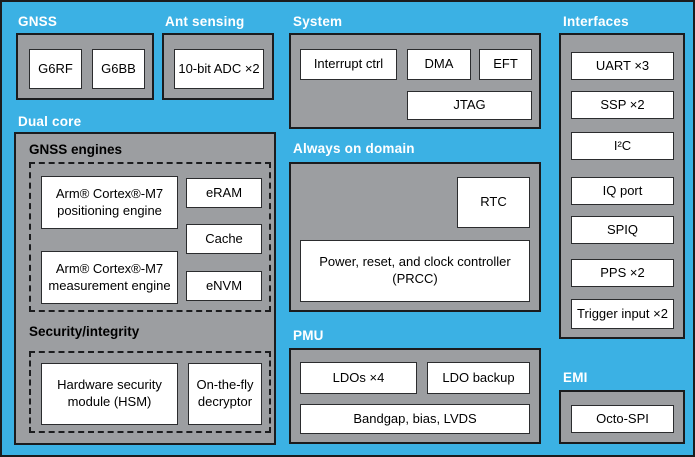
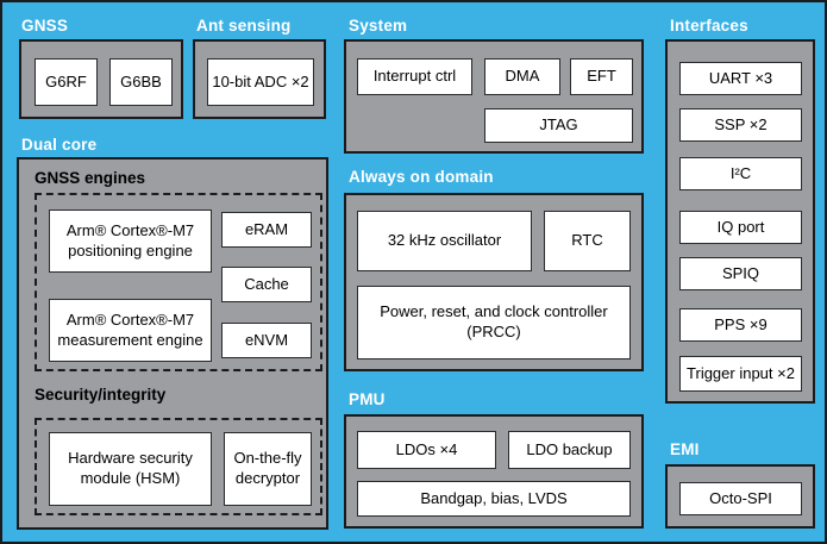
  GNSS
  G6RF
  G6BB
  Ant sensing
  10-bit ADC ×2
  System
  Interrupt ctrl
  DMA
  EFT
  JTAG
  Interfaces
  UART ×3
  SSP ×2
  I²C
  IQ port
  SPIQ
- PPS ×2
+ PPS ×9
  Trigger input ×2
  Dual core
  GNSS engines
  Arm® Cortex®-M7
  positioning engine
  eRAM
  Cache
  Arm® Cortex®-M7
  measurement engine
  eNVM
  Security/integrity
  Hardware security
  module (HSM)
  On-the-fly
  decryptor
  Always on domain
+ 32 kHz oscillator
  RTC
  Power, reset, and clock controller
  (PRCC)
  PMU
  LDOs ×4
  LDO backup
  Bandgap, bias, LVDS
  EMI
  Octo-SPI
